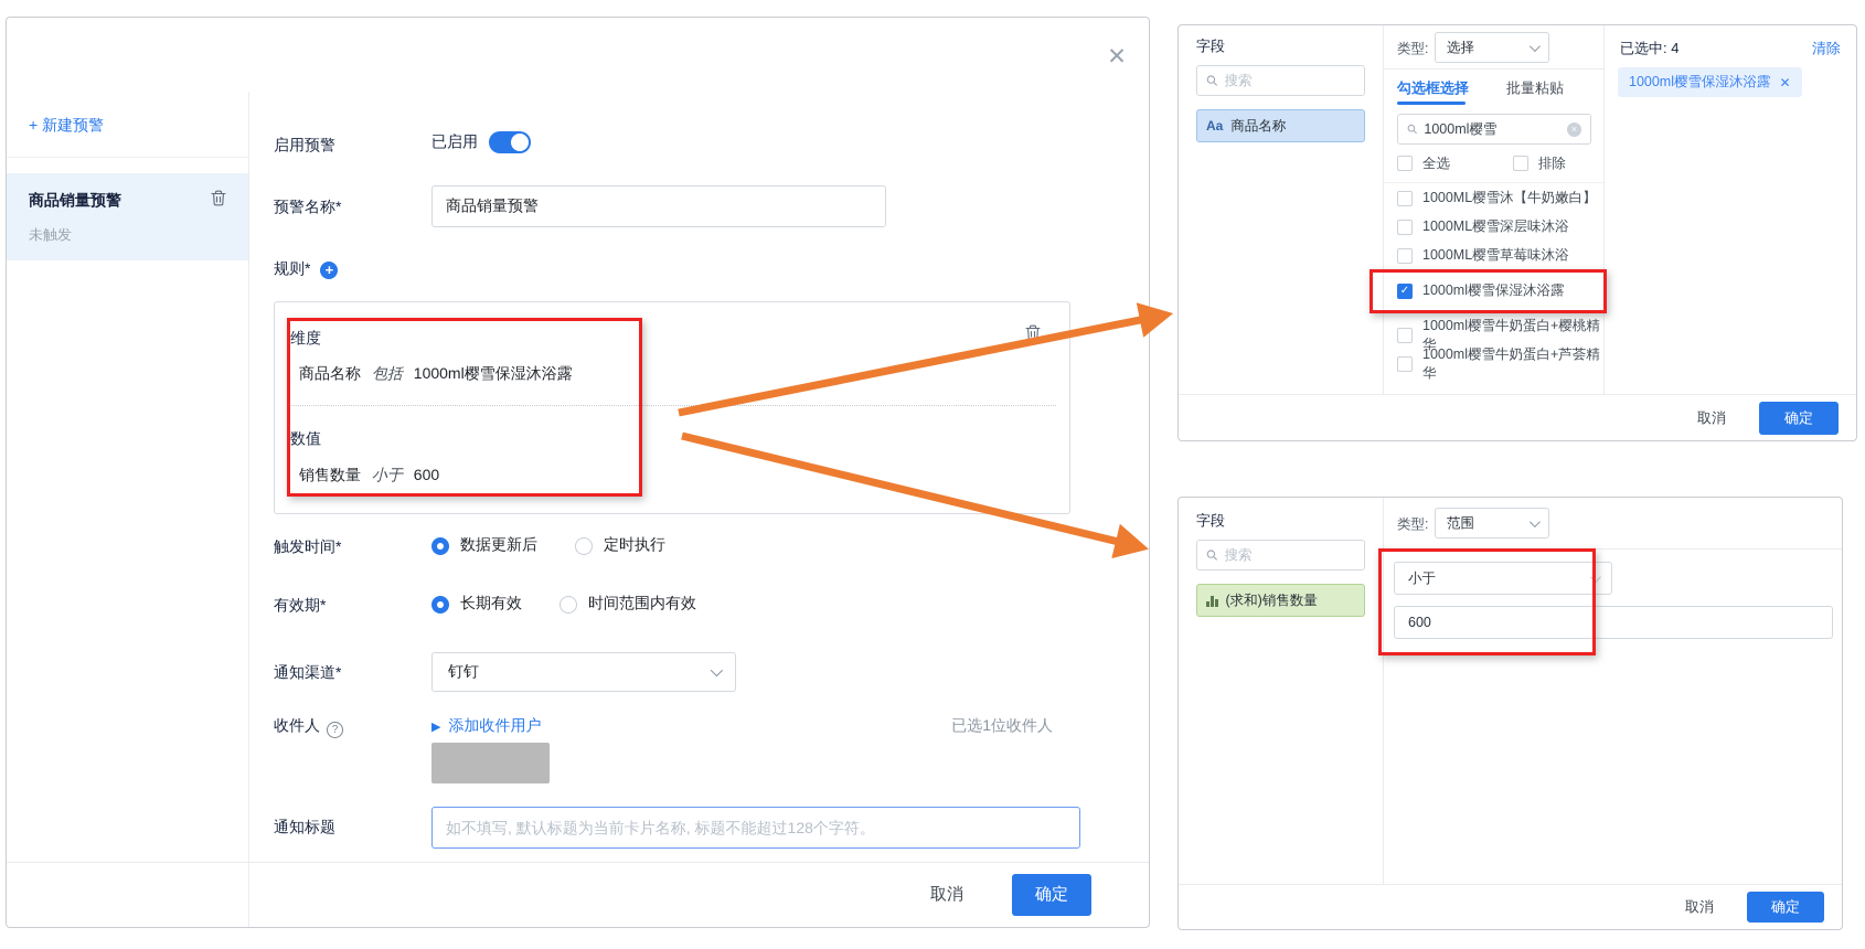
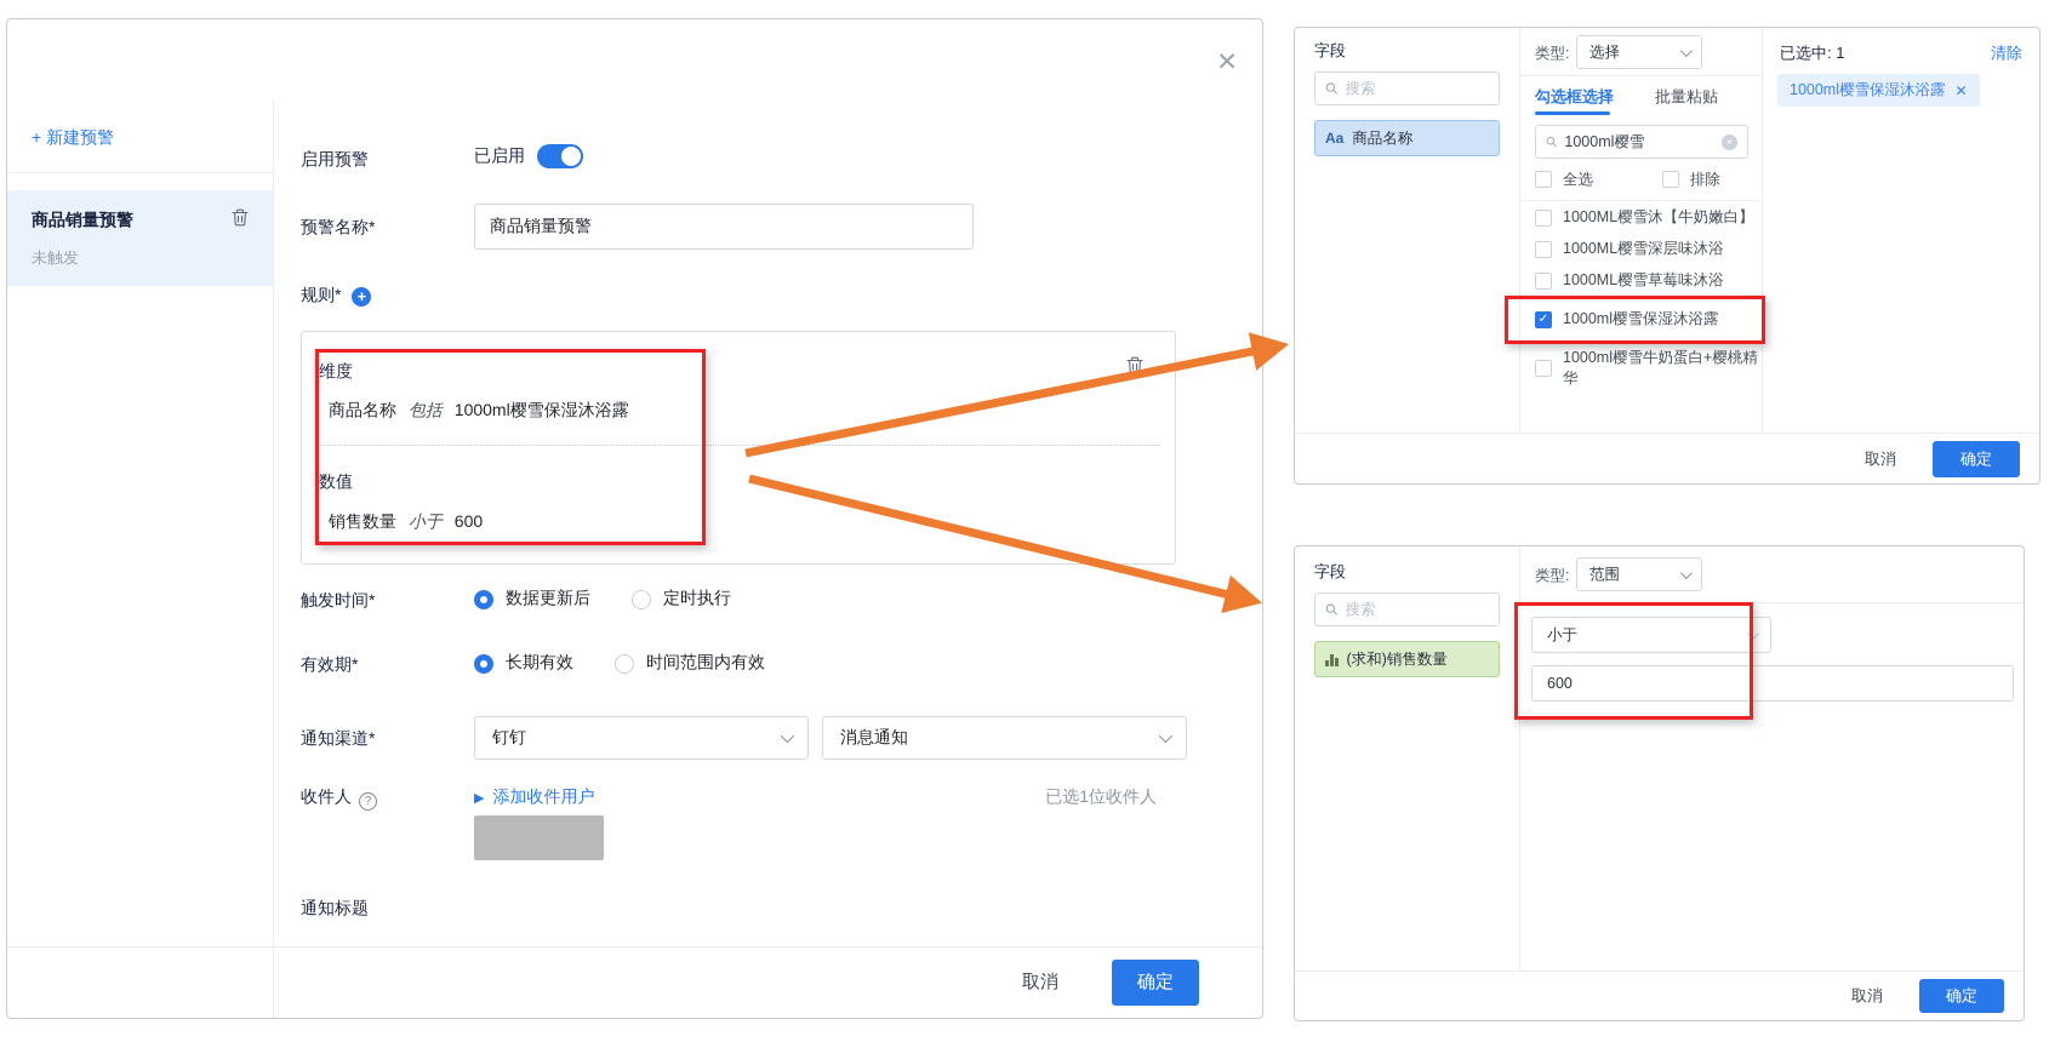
  ✕
  + 新建预警
  商品销量预警
  未触发
  启用预警
  已启用
  预警名称*
  商品销量预警
  规则*
  +
  维度
  商品名称 包括 1000ml樱雪保湿沐浴露
  数值
  销售数量 小于 600
  触发时间*
  数据更新后
  定时执行
  有效期*
  长期有效
  时间范围内有效
  通知渠道*
  钉钉
+ 消息通知
  收件人 ?
  ▶ 添加收件用户
  已选1位收件人
  通知标题
- 如不填写, 默认标题为当前卡片名称, 标题不能超过128个字符。
  取消
  确定
  字段
  搜索
  Aa
  商品名称
  类型:
  选择
  勾选框选择
  批量粘贴
  1000ml樱雪
  ×
  全选
  排除
  1000ML樱雪沐【牛奶嫩白】
  1000ML樱雪深层味沐浴
  1000ML樱雪草莓味沐浴
  ✓
  1000ml樱雪保湿沐浴露
  1000ml樱雪牛奶蛋白+樱桃精华
- 1000ml樱雪牛奶蛋白+芦荟精华
- 已选中: 4
+ 已选中: 1
  清除
  1000ml樱雪保湿沐浴露
  ✕
  取消
  确定
  字段
  搜索
  (求和)销售数量
  类型:
  范围
  小于
  600
  取消
  确定
